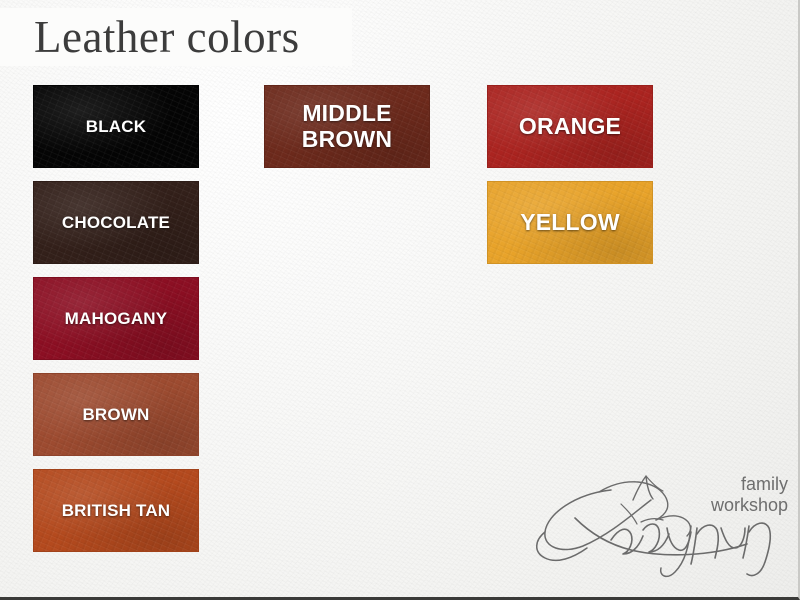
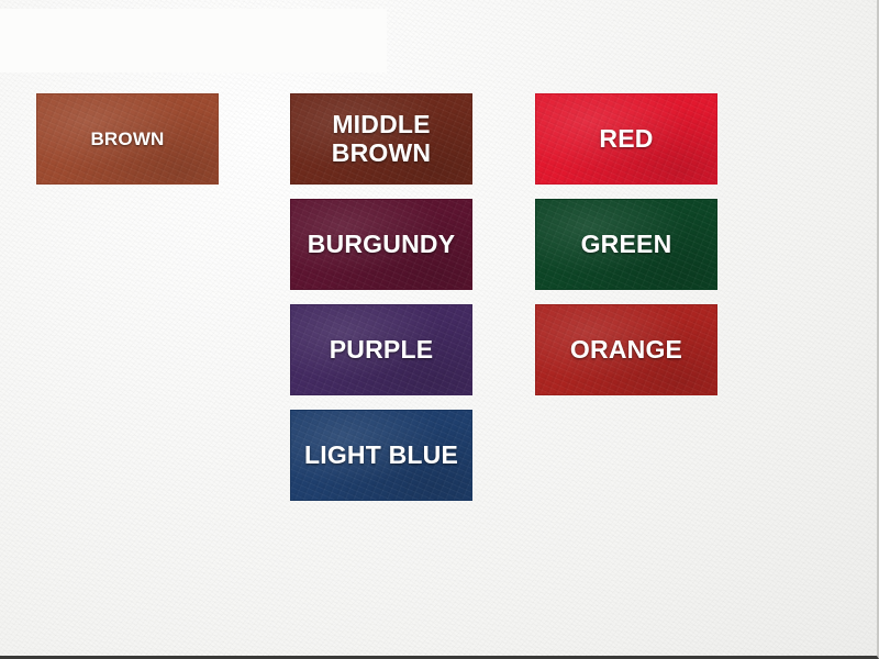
- Leather colors
- BLACK
- CHOCOLATE
- MAHOGANY
  BROWN
- BRITISH TAN
  MIDDLE BROWN
+ BURGUNDY
+ PURPLE
+ LIGHT BLUE
+ RED
+ GREEN
  ORANGE
- YELLOW
- family
- workshop
